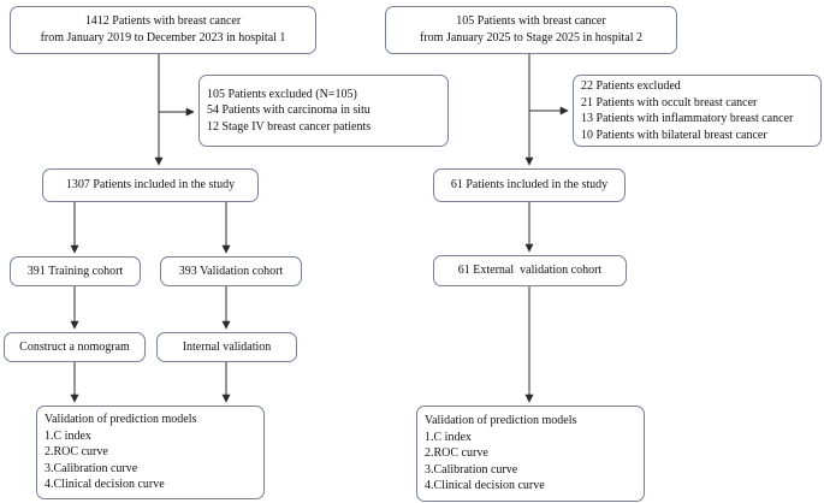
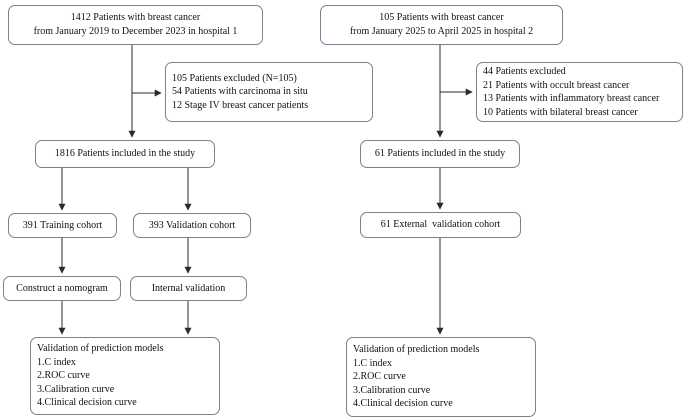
  1412 Patients with breast cancer
  from January 2019 to December 2023 in hospital 1
  105 Patients with breast cancer
- from January 2025 to Stage 2025 in hospital 2
+ from January 2025 to April 2025 in hospital 2
  105 Patients excluded (N=105)
  54 Patients with carcinoma in situ
  12 Stage IV breast cancer patients
- 22 Patients excluded
+ 44 Patients excluded
  21 Patients with occult breast cancer
  13 Patients with inflammatory breast cancer
  10 Patients with bilateral breast cancer
- 1307 Patients included in the study
+ 1816 Patients included in the study
  61 Patients included in the study
  391 Training cohort
  393 Validation cohort
  61 External validation cohort
  Construct a nomogram
  Internal validation
  Validation of prediction models
  1.C index
  2.ROC curve
  3.Calibration curve
  4.Clinical decision curve
  Validation of prediction models
  1.C index
  2.ROC curve
  3.Calibration curve
  4.Clinical decision curve
